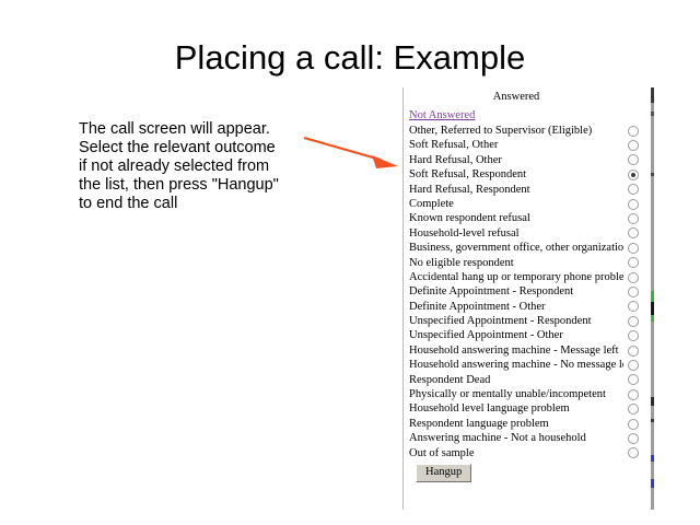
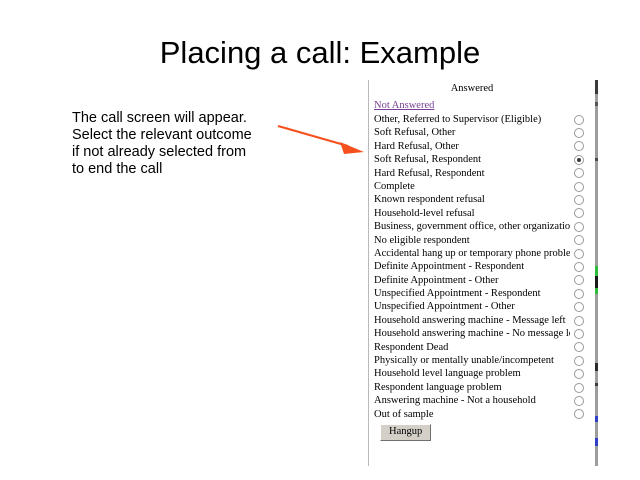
  Placing a call: Example
  The call screen will appear.
  Select the relevant outcome
  if not already selected from
- the list, then press "Hangup"
  to end the call
  Answered
  Not Answered
  Other, Referred to Supervisor (Eligible)
  Soft Refusal, Other
  Hard Refusal, Other
  Soft Refusal, Respondent
  Hard Refusal, Respondent
  Complete
  Known respondent refusal
  Household-level refusal
  Business, government office, other organizatio
  No eligible respondent
  Accidental hang up or temporary phone proble
  Definite Appointment - Respondent
  Definite Appointment - Other
  Unspecified Appointment - Respondent
  Unspecified Appointment - Other
  Household answering machine - Message left
  Household answering machine - No message l
  Respondent Dead
  Physically or mentally unable/incompetent
  Household level language problem
  Respondent language problem
  Answering machine - Not a household
  Out of sample
  Hangup
